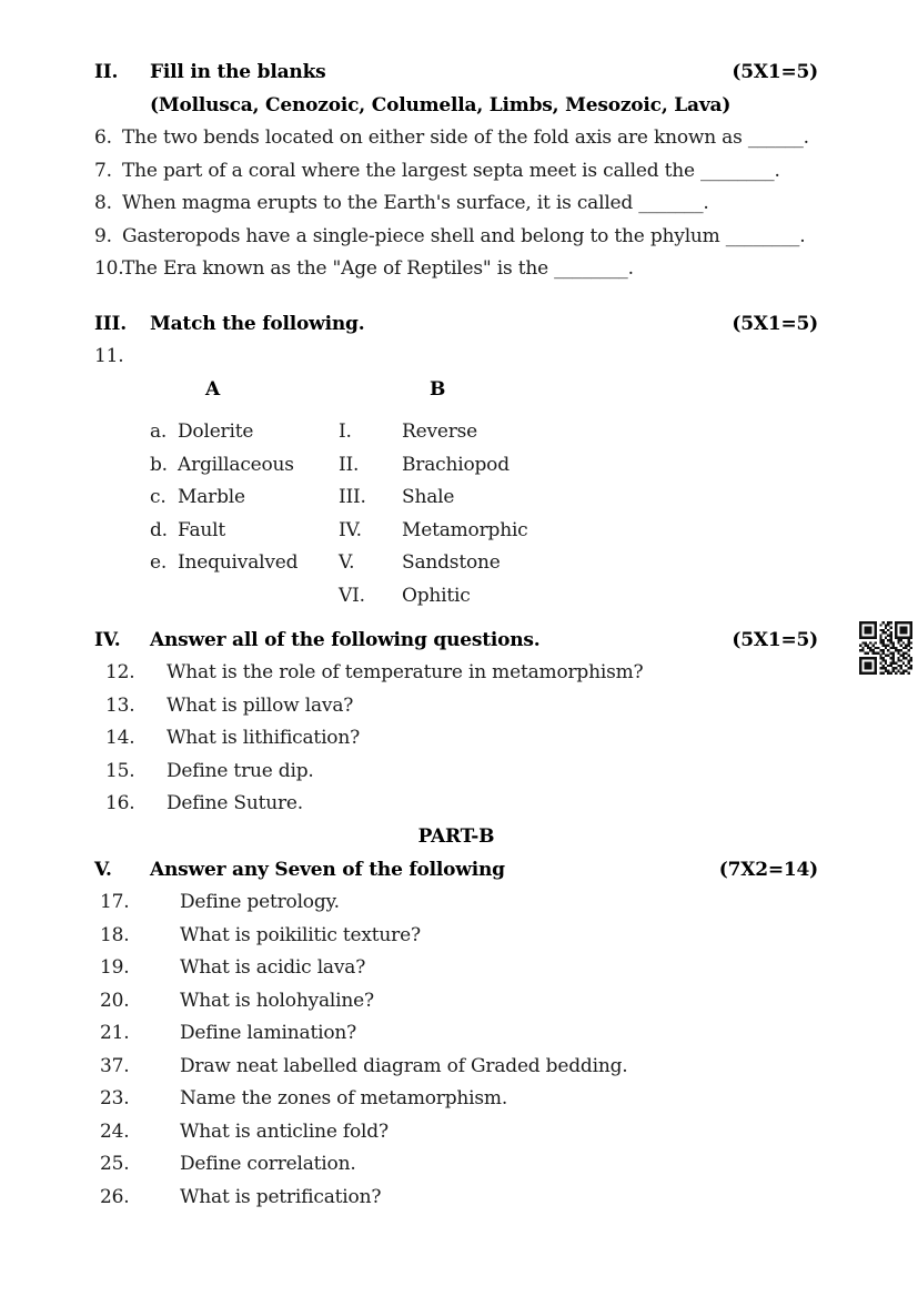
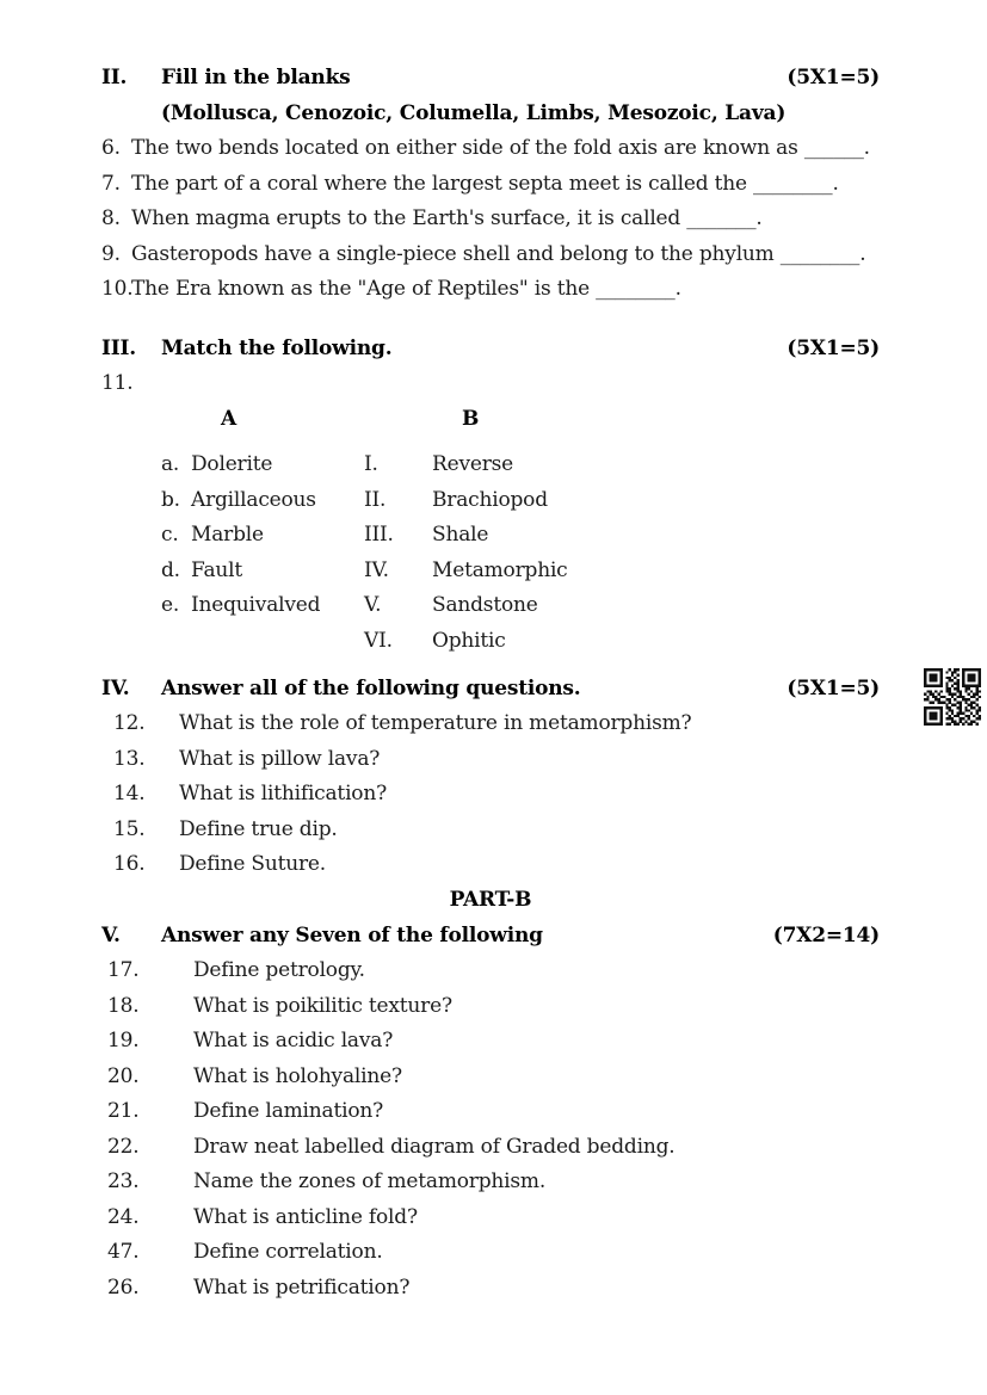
  II.
  Fill in the blanks
  (5X1=5)
  (Mollusca, Cenozoic, Columella, Limbs, Mesozoic, Lava)
  6.
  The two bends located on either side of the fold axis are known as ______.
  7.
  The part of a coral where the largest septa meet is called the ________.
  8.
  When magma erupts to the Earth's surface, it is called _______.
  9.
  Gasteropods have a single-piece shell and belong to the phylum ________.
  10.
  The Era known as the "Age of Reptiles" is the ________.
  III.
  Match the following.
  (5X1=5)
  11.
  A
  B
  a.
  Dolerite
  I.
  Reverse
  b.
  Argillaceous
  II.
  Brachiopod
  c.
  Marble
  III.
  Shale
  d.
  Fault
  IV.
  Metamorphic
  e.
  Inequivalved
  V.
  Sandstone
  VI.
  Ophitic
  IV.
  Answer all of the following questions.
  (5X1=5)
  12.
  What is the role of temperature in metamorphism?
  13.
  What is pillow lava?
  14.
  What is lithification?
  15.
  Define true dip.
  16.
  Define Suture.
  PART-B
  V.
  Answer any Seven of the following
  (7X2=14)
  17.
  Define petrology.
  18.
  What is poikilitic texture?
  19.
  What is acidic lava?
  20.
  What is holohyaline?
  21.
  Define lamination?
- 37.
+ 22.
  Draw neat labelled diagram of Graded bedding.
  23.
  Name the zones of metamorphism.
  24.
  What is anticline fold?
- 25.
+ 47.
  Define correlation.
  26.
  What is petrification?
